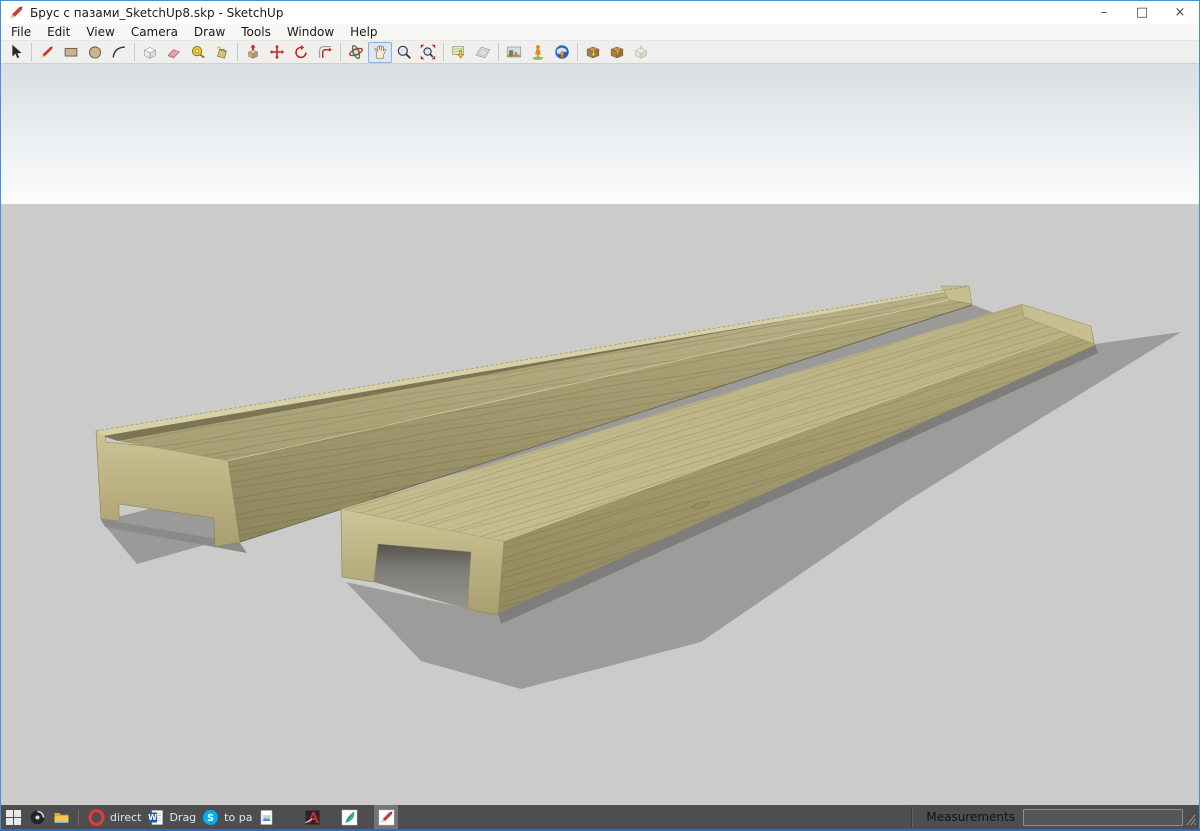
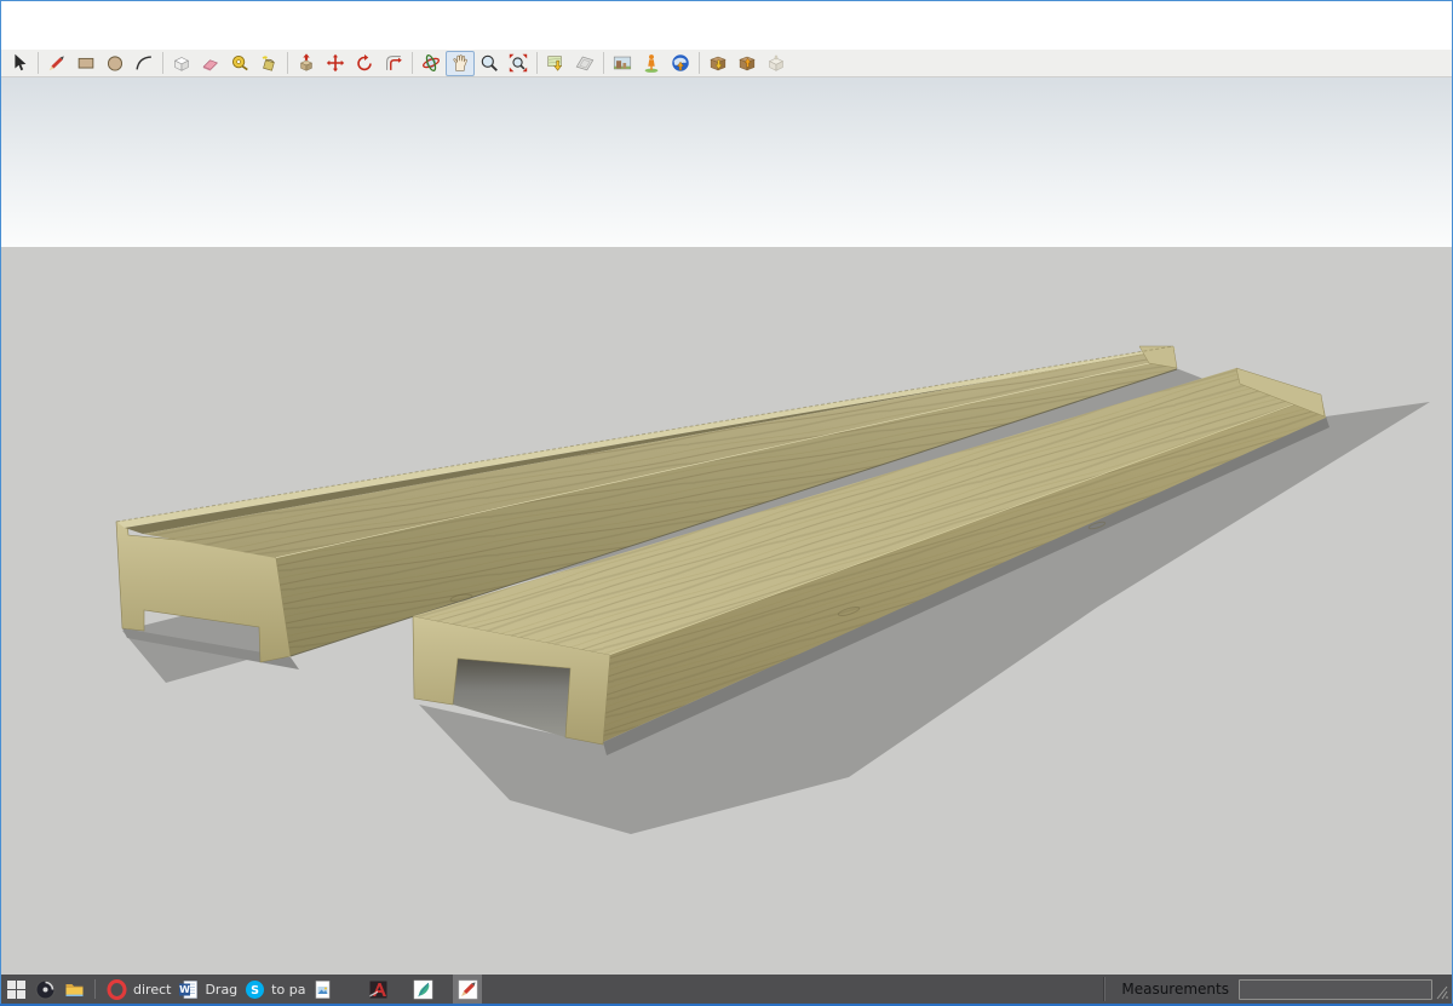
- Брус с пазами_SketchUp8.skp - SketchUp
- –
- □
- ×
- File
- Edit
- View
- Camera
- Draw
- Tools
- Window
- Help
  direct
  W
  Drag
  S
  to pa
  Measurements
